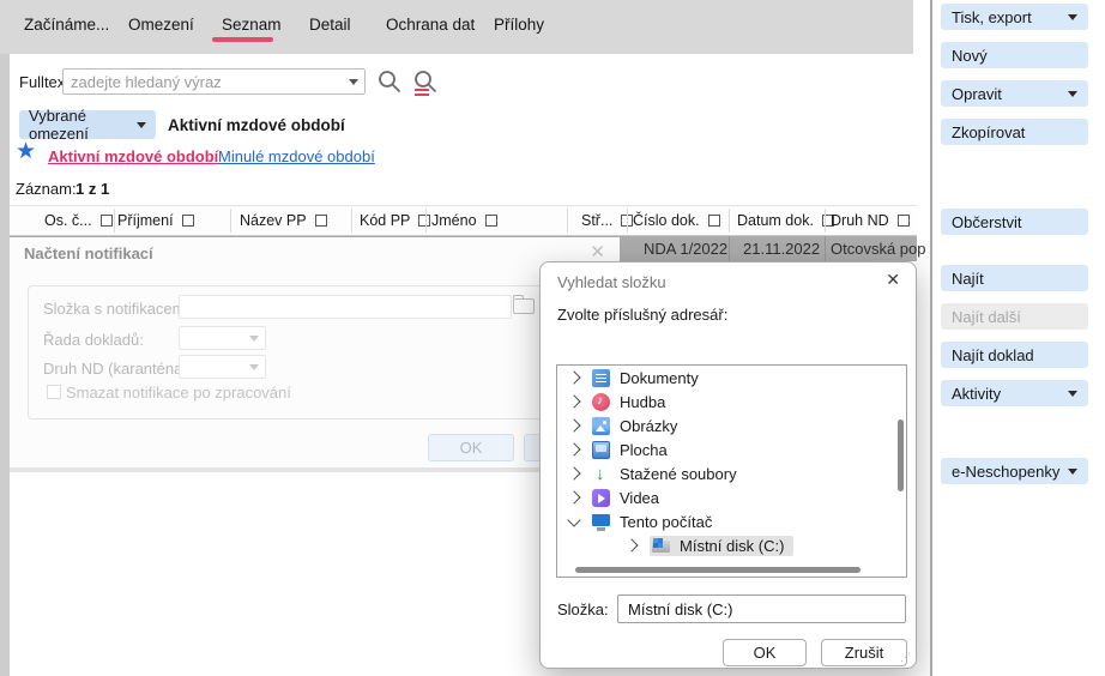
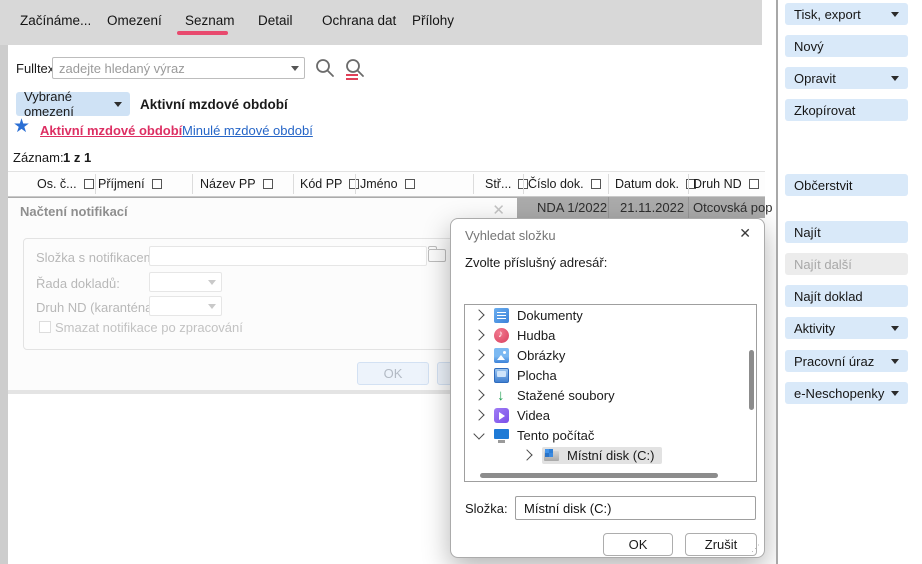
  Začínáme...
  Omezení
  Seznam
  Detail
  Ochrana dat
  Přílohy
  Fullte
  zadejte hledaný výraz
  Vybrané omezení
  Aktivní mzdové období
  ★
  Aktivní mzdové období
  Minulé mzdové období
  Záznam:
  1 z 1
  Os. č...
  Příjmení
  Název PP
  Kód PP
  Jméno
  Stř...
  Číslo dok.
  Datum dok.
  Druh ND
  NDA 1/2022
  21.11.2022
  Otcovská pop
  Načtení notifikací
  ✕
  Složka s notifikace
  Řada dokladů:
  Druh ND (karantén
  Smazat notifikace po zpracování
  OK
  Vyhledat složku
  ✕
  Zvolte příslušný adresář:
  Dokumenty
  Hudba
  Obrázky
  Plocha
  Stažené soubory
  Videa
  Tento počítač
  Místní disk (C:)
  Složka:
  Místní disk (C:)
  OK
  Zrušit
  ⋰
  Tisk, export
  Nový
  Opravit
  Zkopírovat
  Občerstvit
  Najít
  Najít další
  Najít doklad
  Aktivity
+ Pracovní úraz
  e-Neschopenky
